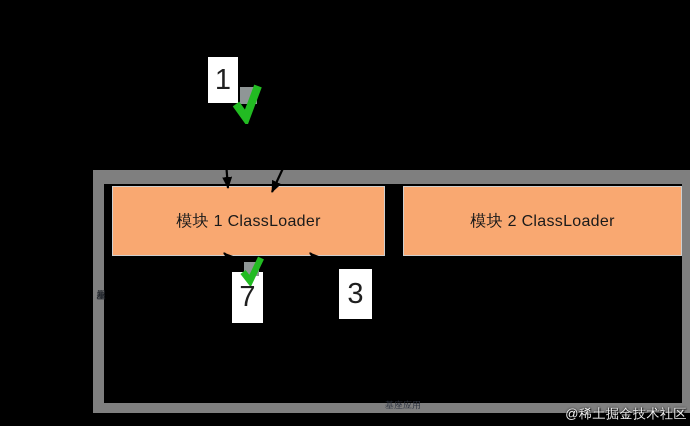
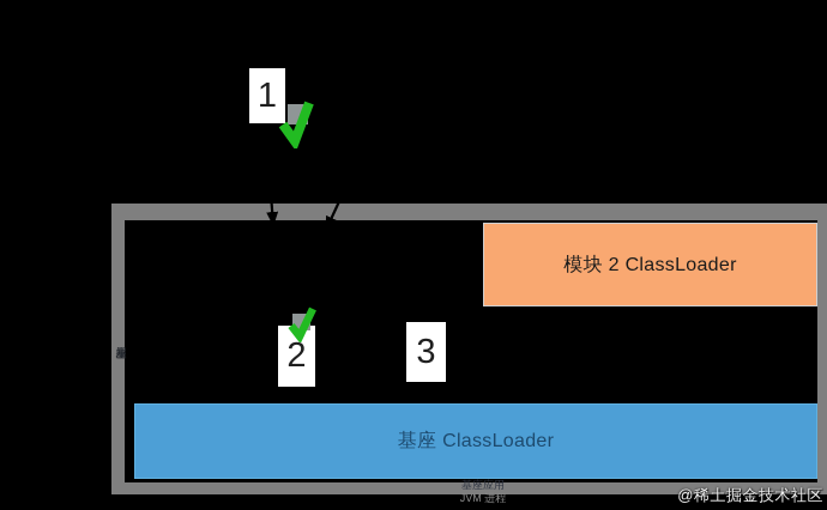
- 模块 1 ClassLoader
  模块 2 ClassLoader
+ 基座 ClassLoader
  1
- 7
+ 2
  3
  基座应用
+ JVM 进程
  @稀土掘金技术社区
